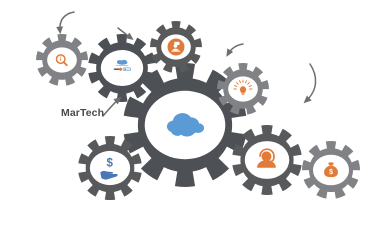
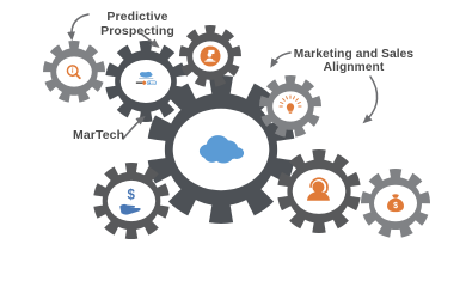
  $
+ Predictive
+ Prospecting
+ Marketing and Sales
+ Alignment
  MarTech
